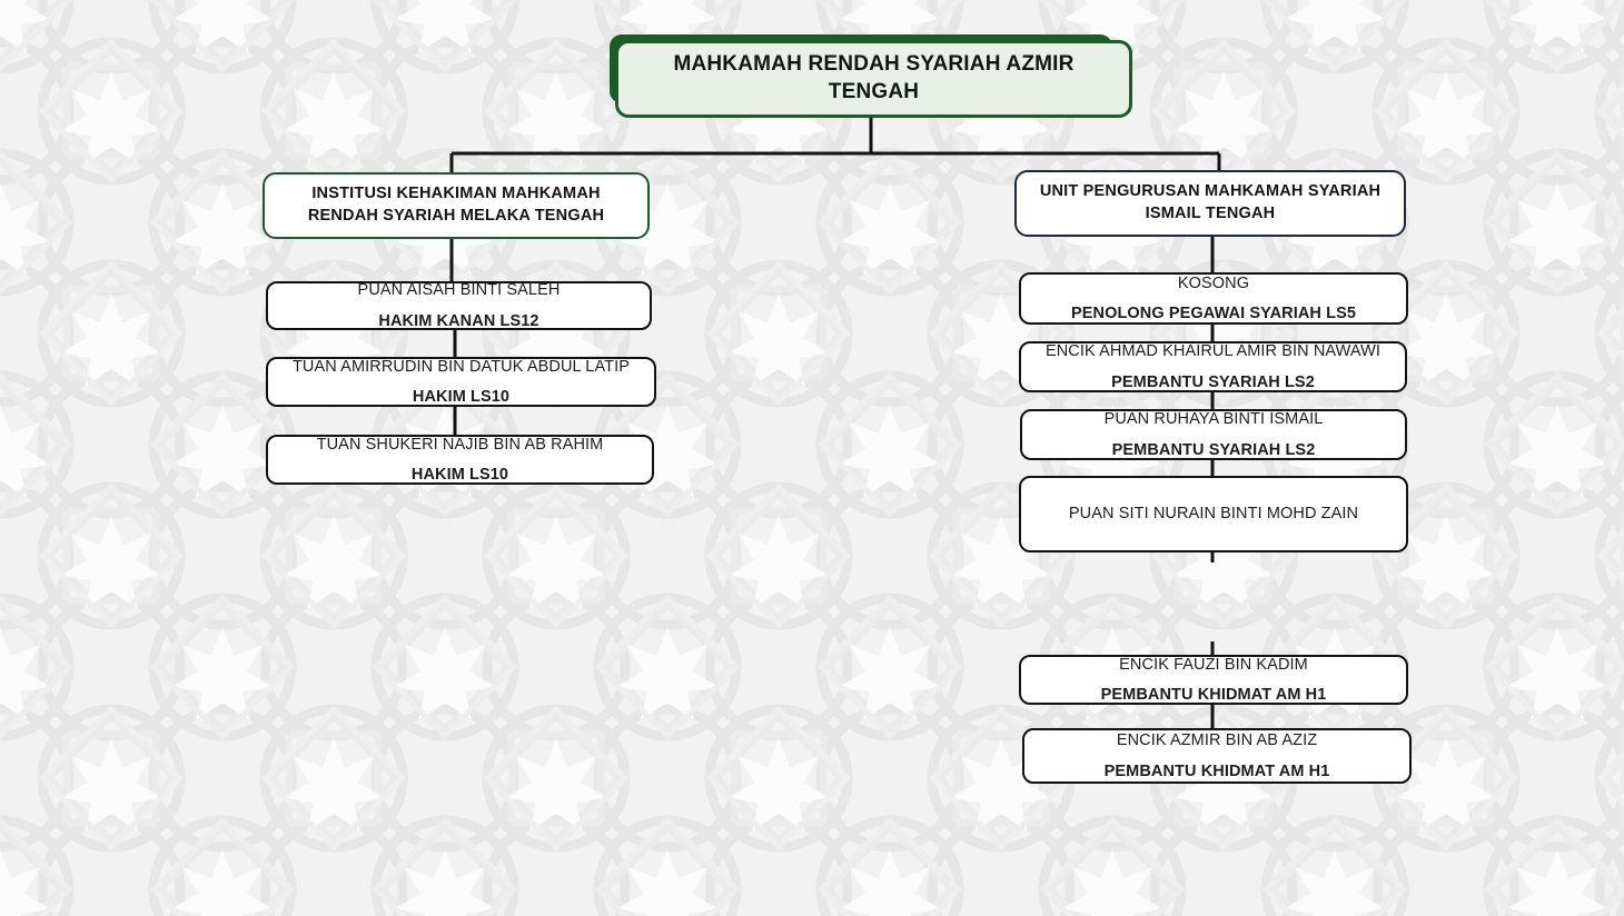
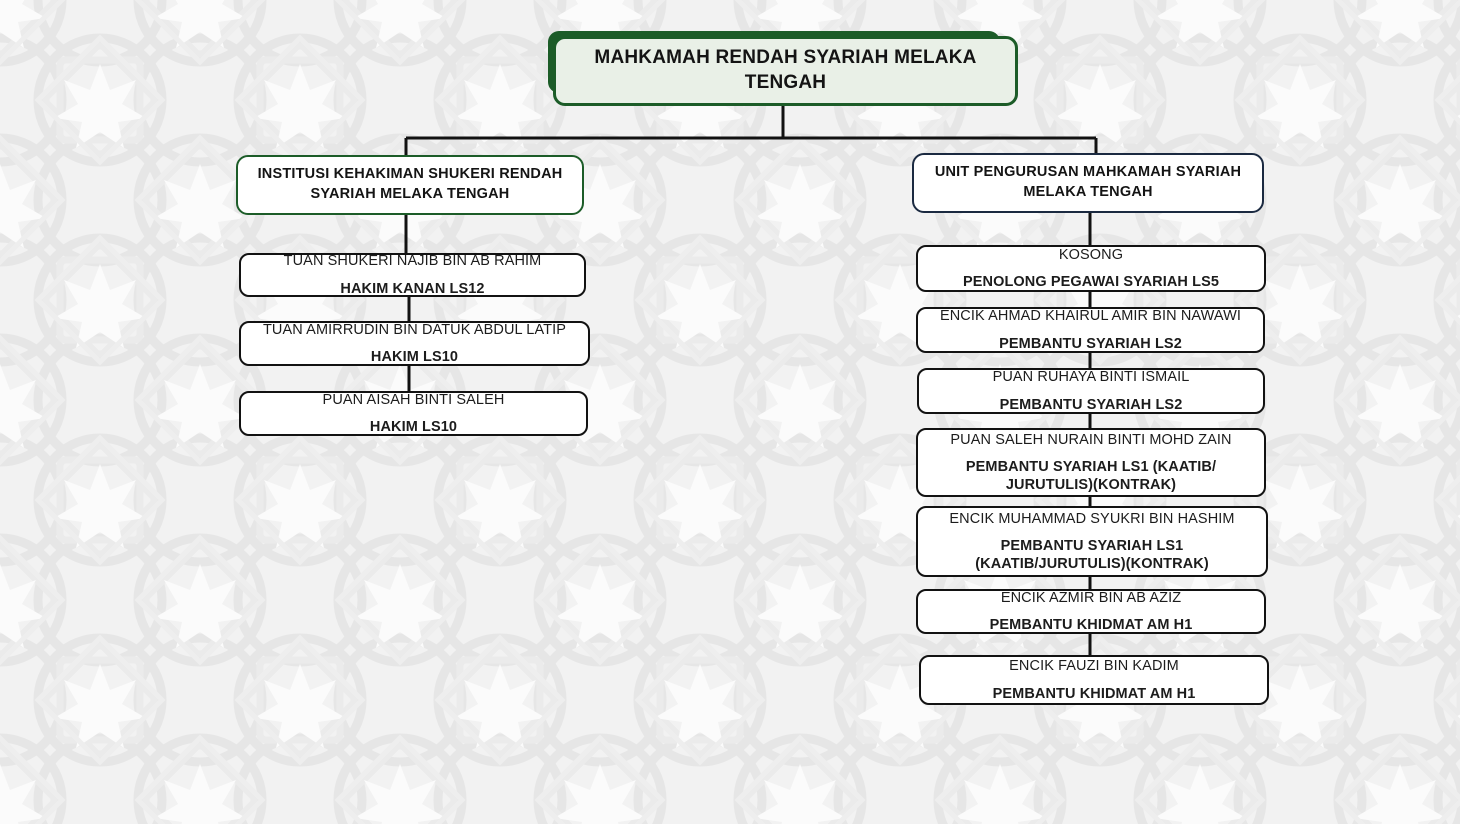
- MAHKAMAH RENDAH SYARIAH AZMIR TENGAH
+ MAHKAMAH RENDAH SYARIAH MELAKA TENGAH
- INSTITUSI KEHAKIMAN MAHKAMAH RENDAH SYARIAH MELAKA TENGAH
+ INSTITUSI KEHAKIMAN SHUKERI RENDAH SYARIAH MELAKA TENGAH
- UNIT PENGURUSAN MAHKAMAH SYARIAH ISMAIL TENGAH
+ UNIT PENGURUSAN MAHKAMAH SYARIAH MELAKA TENGAH
- PUAN AISAH BINTI SALEH
+ TUAN SHUKERI NAJIB BIN AB RAHIM
  HAKIM KANAN LS12
  TUAN AMIRRUDIN BIN DATUK ABDUL LATIP
  HAKIM LS10
- TUAN SHUKERI NAJIB BIN AB RAHIM
+ PUAN AISAH BINTI SALEH
  HAKIM LS10
  KOSONG
  PENOLONG PEGAWAI SYARIAH LS5
  ENCIK AHMAD KHAIRUL AMIR BIN NAWAWI
  PEMBANTU SYARIAH LS2
  PUAN RUHAYA BINTI ISMAIL
  PEMBANTU SYARIAH LS2
- PUAN SITI NURAIN BINTI MOHD ZAIN
+ PUAN SALEH NURAIN BINTI MOHD ZAIN
+ PEMBANTU SYARIAH LS1 (KAATIB/
+ JURUTULIS)(KONTRAK)
+ ENCIK MUHAMMAD SYUKRI BIN HASHIM
+ PEMBANTU SYARIAH LS1
+ (KAATIB/JURUTULIS)(KONTRAK)
- ENCIK FAUZI BIN KADIM
+ ENCIK AZMIR BIN AB AZIZ
  PEMBANTU KHIDMAT AM H1
- ENCIK AZMIR BIN AB AZIZ
+ ENCIK FAUZI BIN KADIM
  PEMBANTU KHIDMAT AM H1
